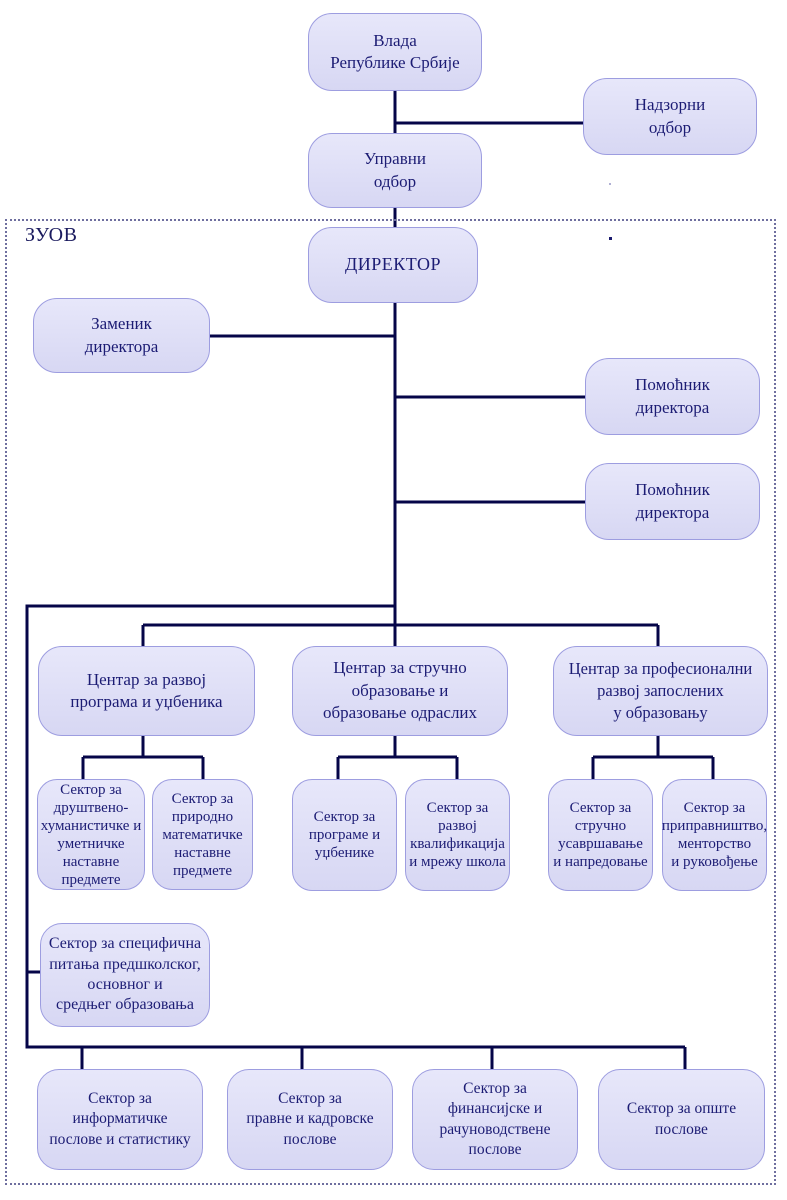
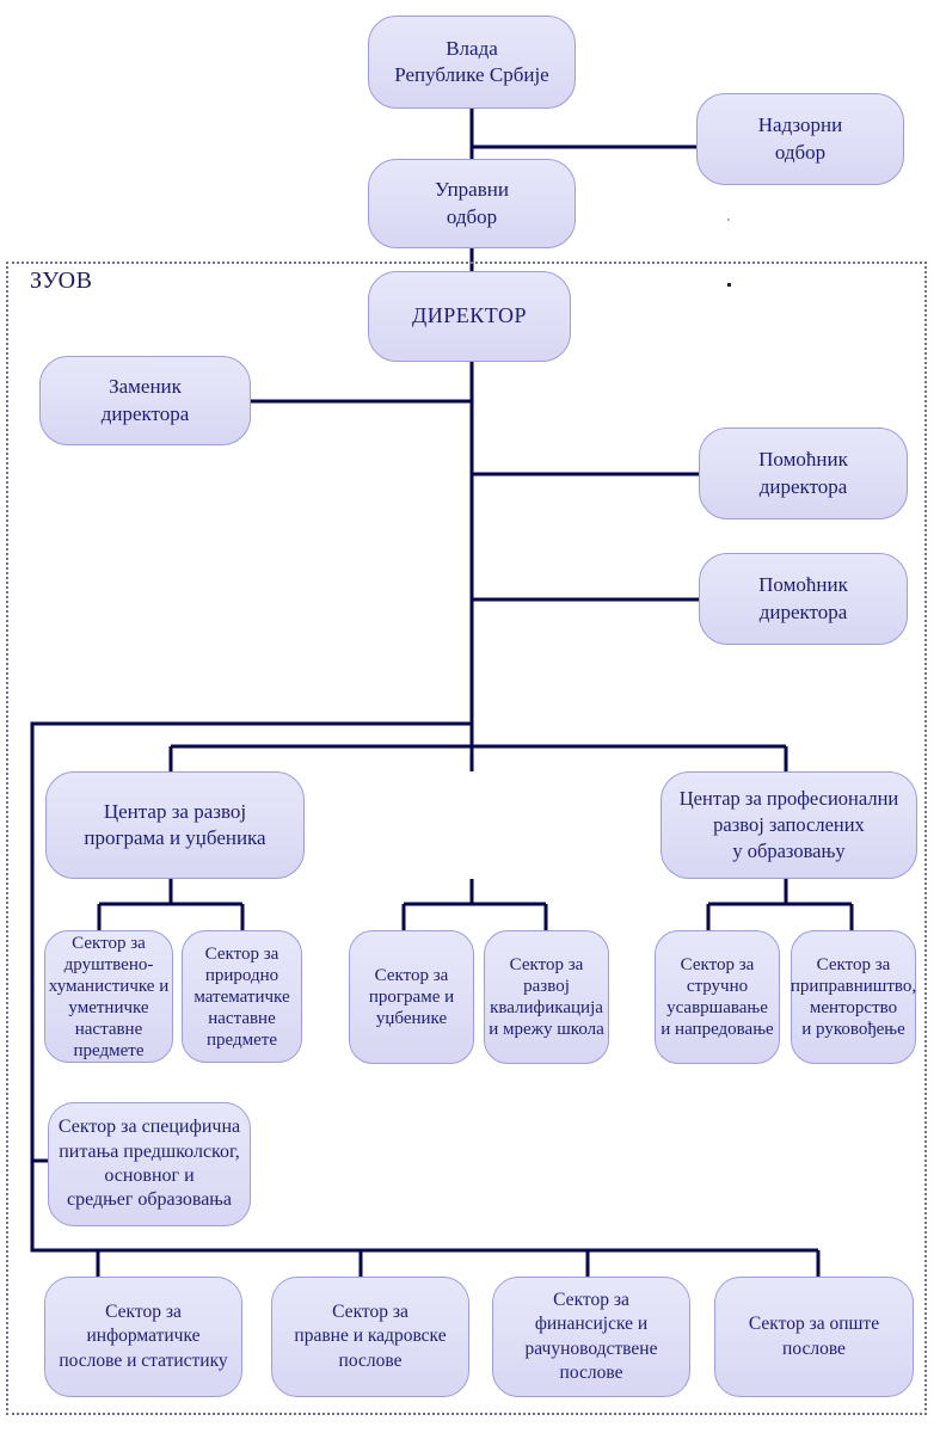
  ЗУОВ
  Влада
  Републике Србије
  Надзорни
  одбор
  Управни
  одбор
  ДИРЕКТОР
  Заменик
  директора
  Помоћник
  директора
  Помоћник
  директора
  Центар за развој
  програма и уџбеника
- Центар за стручно
- образовање и
- образовање одраслих
  Центар за професионални
  развој запослених
  у образовању
  Сектор за
  друштвено-
  хуманистичке и
  уметничке
  наставне
  предмете
  Сектор за
  природно
  математичке
  наставне
  предмете
  Сектор за
  програме и
  уџбенике
  Сектор за
  развој
  квалификација
  и мрежу школа
  Сектор за
  стручно
  усавршавање
  и напредовање
  Сектор за
  приправништво,
  менторство
  и руковођење
  Сектор за специфична
  питања предшколског,
  основног и
  средњег образовања
  Сектор за
  информатичке
  послове и статистику
  Сектор за
  правне и кадровске
  послове
  Сектор за
  финансијске и
  рачуноводствене
  послове
  Сектор за опште
  послове
